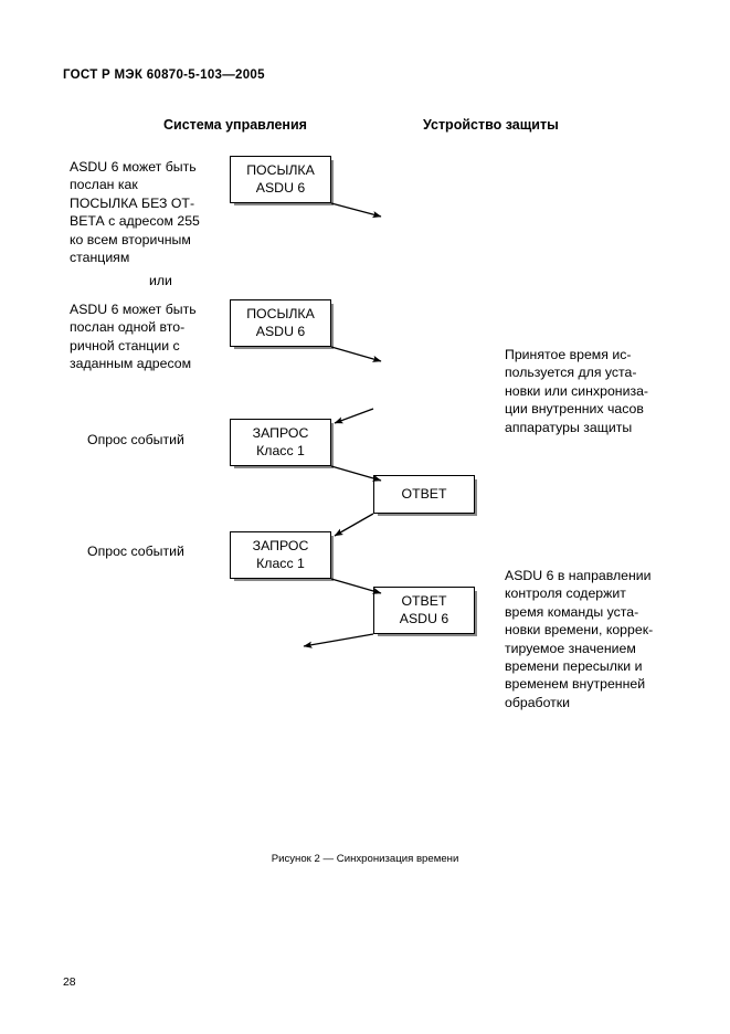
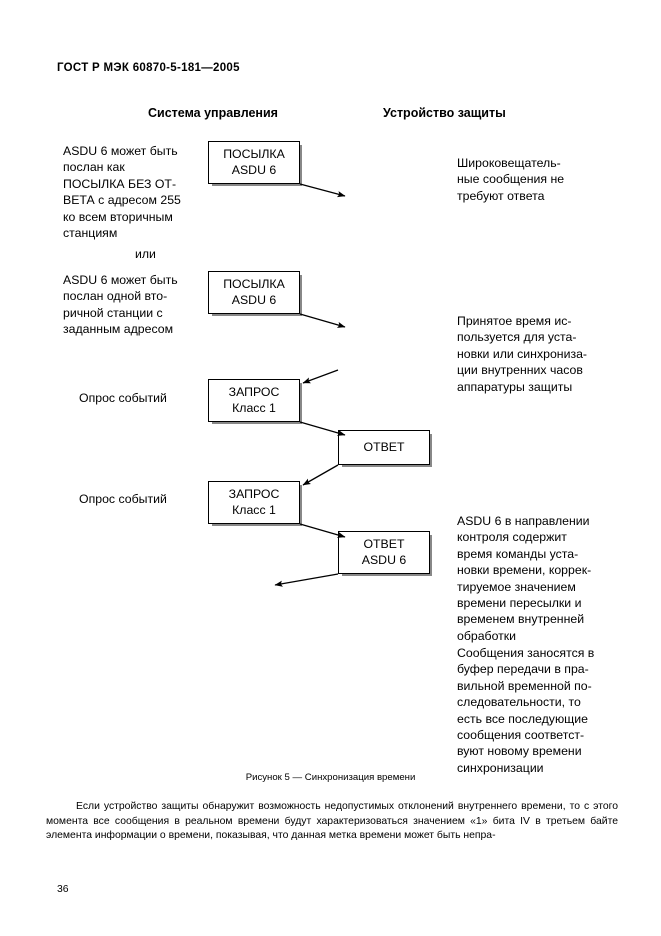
- ГОСТ Р МЭК 60870-5-103—2005
+ ГОСТ Р МЭК 60870-5-181—2005
  Система управления
  Устройство защиты
  ASDU 6 может быть
  послан как
  ПОСЫЛКА БЕЗ ОТ-
  ВЕТА с адресом 255
  ко всем вторичным
  станциям
  или
  ASDU 6 может быть
  послан одной вто-
  ричной станции с
  заданным адресом
  Опрос событий
  Опрос событий
+ Широковещатель-
+ ные сообщения не
+ требуют ответа
  Принятое время ис-
  пользуется для уста-
  новки или синхрониза-
  ции внутренних часов
  аппаратуры защиты
  ASDU 6 в направлении
  контроля содержит
  время команды уста-
  новки времени, коррек-
  тируемое значением
  времени пересылки и
  временем внутренней
  обработки
+ Сообщения заносятся в
+ буфер передачи в пра-
+ вильной временной по-
+ следовательности, то
+ есть все последующие
+ сообщения соответст-
+ вуют новому времени
+ синхронизации
  ПОСЫЛКА
  ASDU 6
  ПОСЫЛКА
  ASDU 6
  ЗАПРОС
  Класс 1
  ОТВЕТ
  ЗАПРОС
  Класс 1
  ОТВЕТ
  ASDU 6
- Рисунок 2 — Синхронизация времени
+ Рисунок 5 — Синхронизация времени
+ Если устройство защиты обнаружит возможность недопустимых отклонений внутреннего времени, то с этого момента все сообщения в реальном времени будут характеризоваться значением «1» бита IV в третьем байте элемента информации о времени, показывая, что данная метка времени может быть непра-
- 28
+ 36
